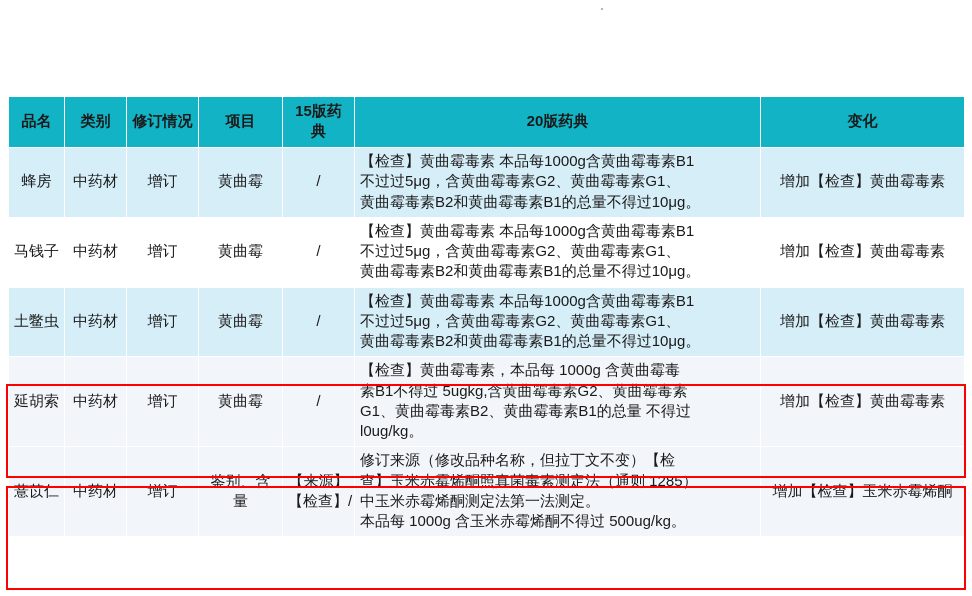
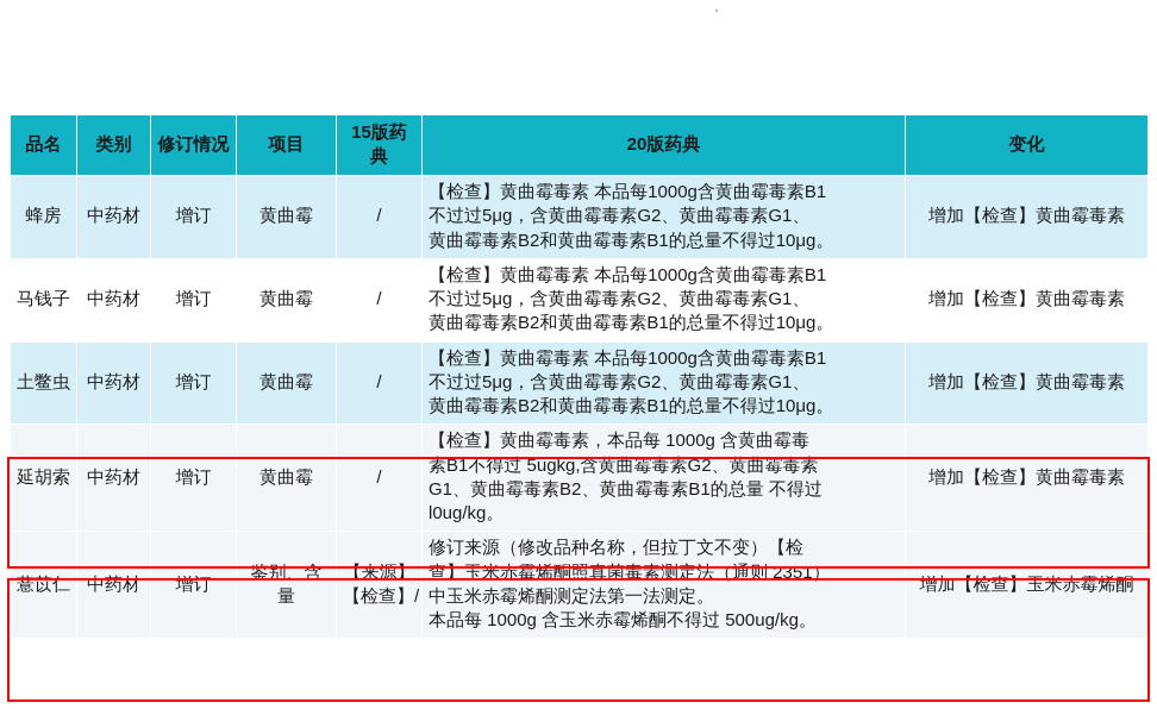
  品名	类别	修订情况	项目	15版药典	20版药典	变化
  蜂房	中药材	增订	黄曲霉	/	【检查】黄曲霉毒素 本品每1000g含黄曲霉毒素B1 不过过5μg，含黄曲霉毒素G2、黄曲霉毒素G1、 黄曲霉毒素B2和黄曲霉毒素B1的总量不得过10μg。	增加【检查】黄曲霉毒素
  马钱子	中药材	增订	黄曲霉	/	【检查】黄曲霉毒素 本品每1000g含黄曲霉毒素B1 不过过5μg，含黄曲霉毒素G2、黄曲霉毒素G1、 黄曲霉毒素B2和黄曲霉毒素B1的总量不得过10μg。	增加【检查】黄曲霉毒素
  土鳖虫	中药材	增订	黄曲霉	/	【检查】黄曲霉毒素 本品每1000g含黄曲霉毒素B1 不过过5μg，含黄曲霉毒素G2、黄曲霉毒素G1、 黄曲霉毒素B2和黄曲霉毒素B1的总量不得过10μg。	增加【检查】黄曲霉毒素
  延胡索	中药材	增订	黄曲霉	/	【检查】黄曲霉毒素，本品每 1000g 含黄曲霉毒 素B1不得过 5ugkg,含黄曲霉毒素G2、黄曲霉毒素 G1、黄曲霉毒素B2、黄曲霉毒素B1的总量 不得过 l0ug/kg。	增加【检查】黄曲霉毒素
- 薏苡仁	中药材	增订	鉴别、含量	【来源】 【检查】	修订来源（修改品种名称，但拉丁文不变）【检 查】玉米赤霉烯酮照真菌毒素测定法（通则 1285） 中玉米赤霉烯酮测定法第一法测定。 本品每 1000g 含玉米赤霉烯酮不得过 500ug/kg。	增加【检查】玉米赤霉烯酮
+ 薏苡仁	中药材	增订	鉴别、含量	【来源】 【检查】	修订来源（修改品种名称，但拉丁文不变）【检 查】玉米赤霉烯酮照真菌毒素测定法（通则 2351） 中玉米赤霉烯酮测定法第一法测定。 本品每 1000g 含玉米赤霉烯酮不得过 500ug/kg。	增加【检查】玉米赤霉烯酮
